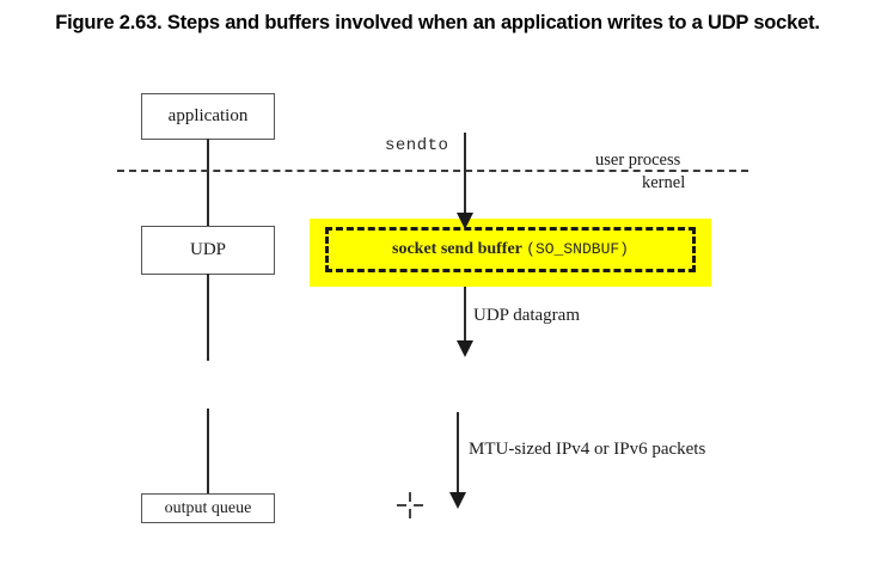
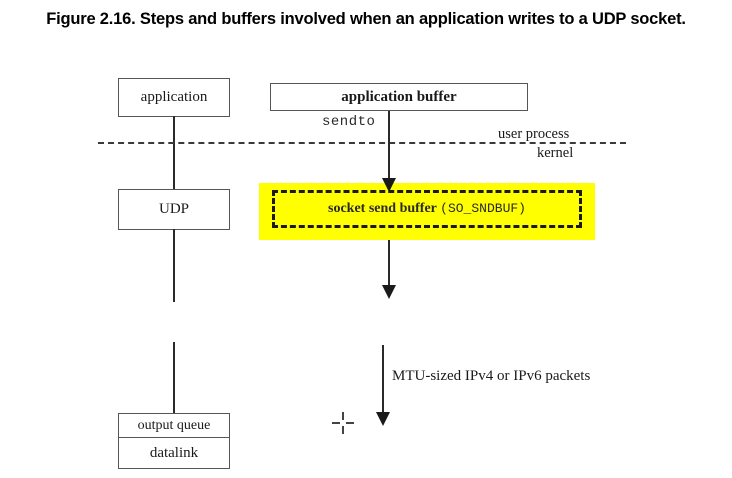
- Figure 2.63. Steps and buffers involved when an application writes to a UDP socket.
+ Figure 2.16. Steps and buffers involved when an application writes to a UDP socket.
  application
  UDP
  output queue
+ datalink
+ application buffer
  user process
  kernel
  socket send buffer (SO_SNDBUF)
  sendto
- UDP datagram
  MTU-sized IPv4 or IPv6 packets
